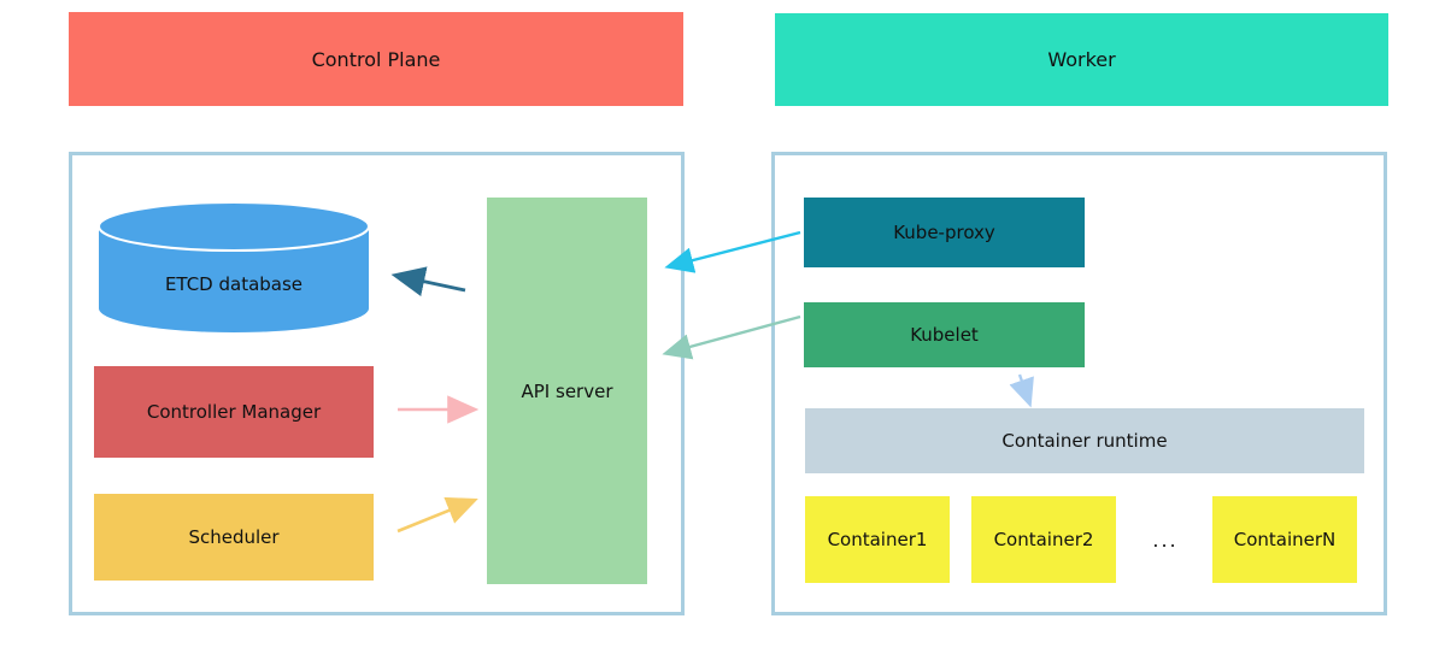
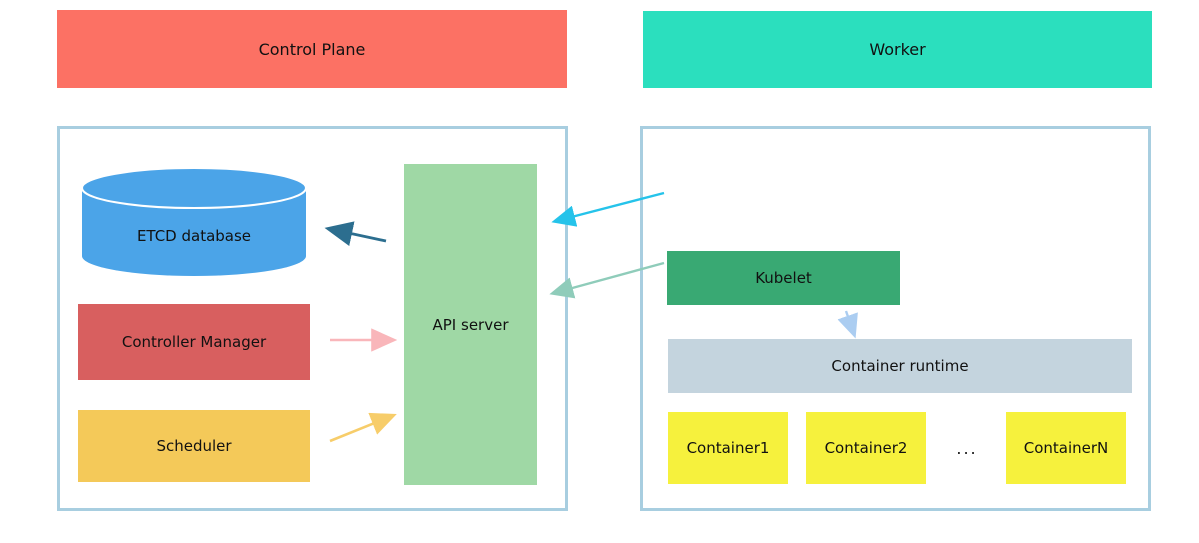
  Control Plane
  Worker
  ETCD database
  Controller Manager
  Scheduler
  API server
- Kube-proxy
  Kubelet
  Container runtime
  Container1
  Container2
  ...
  ContainerN
